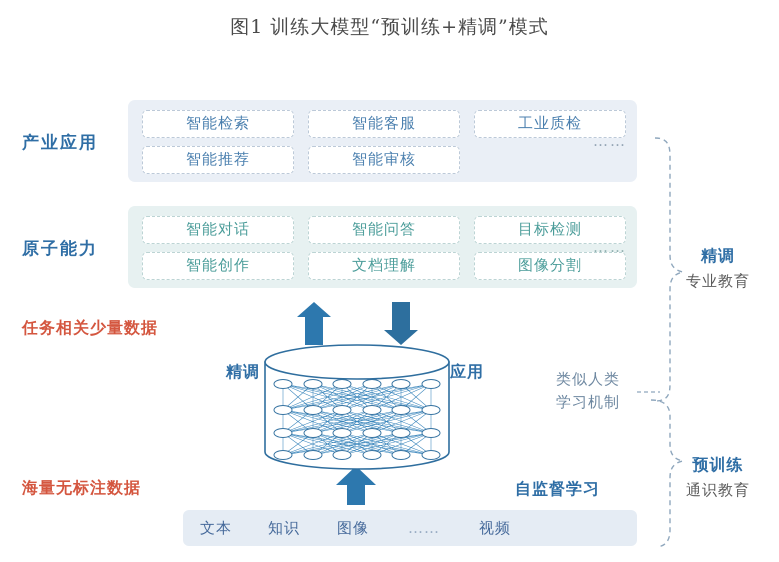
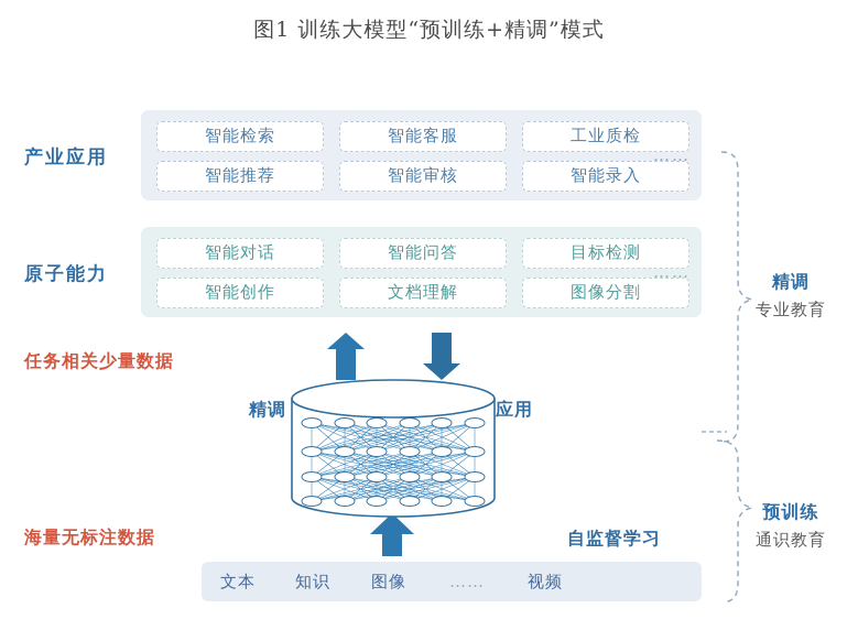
  图1 训练大模型“预训练+精调”模式
  产业应用
  智能检索
  智能客服
  工业质检
  智能推荐
  智能审核
+ 智能录入
  ……
  原子能力
  智能对话
  智能问答
  目标检测
  智能创作
  文档理解
  图像分割
  ……
  任务相关少量数据
  海量无标注数据
  精调
  应用
  自监督学习
- 类似人类
- 学习机制
  精调
  专业教育
  预训练
  通识教育
  文本
  知识
  图像
  ……
  视频
